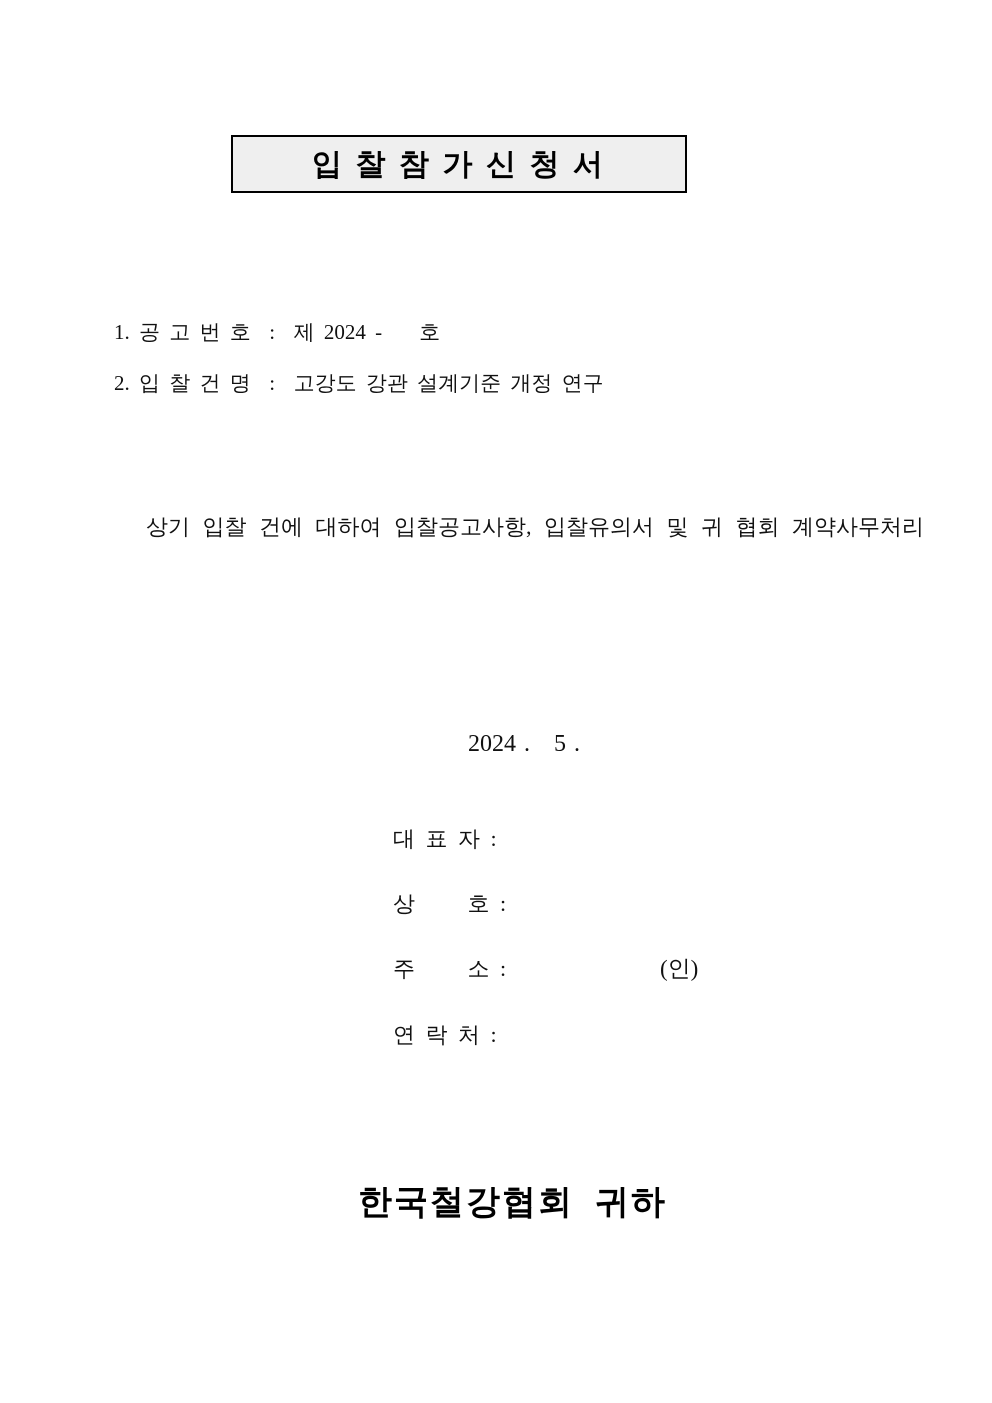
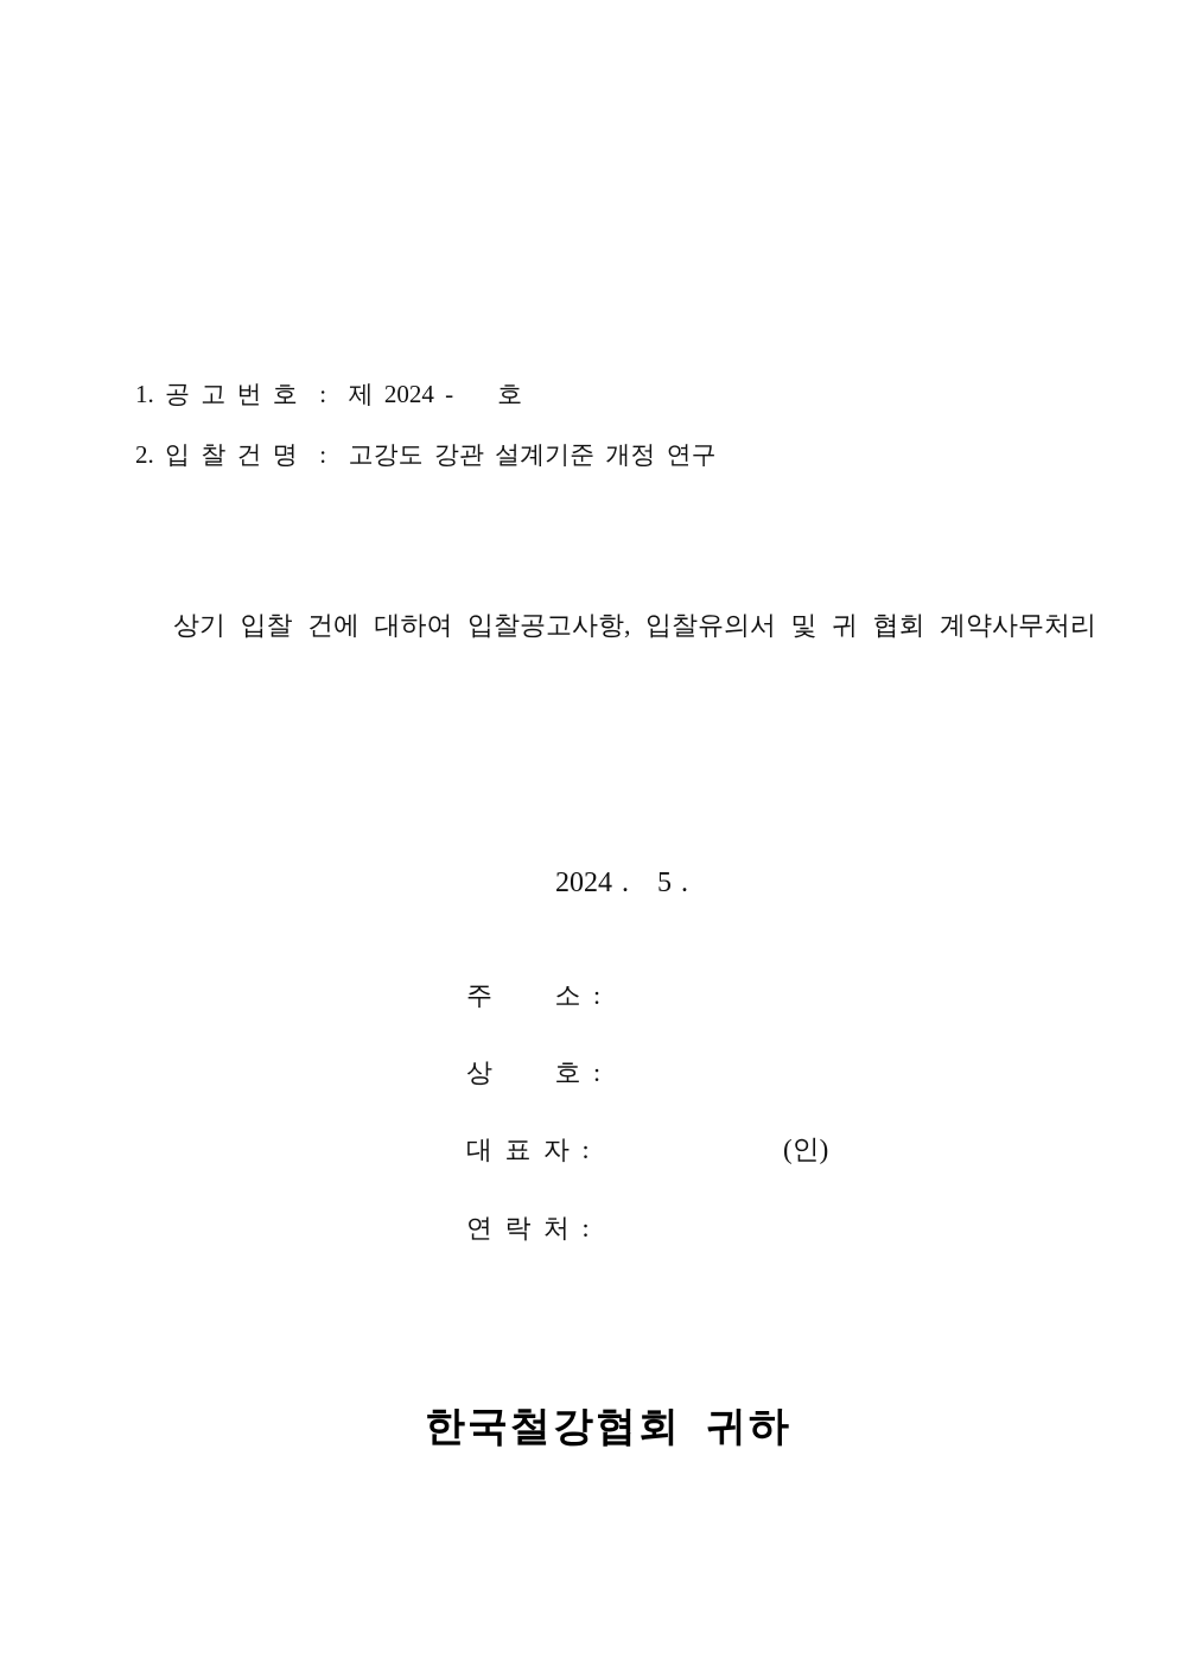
- 입 찰 참 가 신 청 서
  1. 공 고 번 호 : 제 2024 - 호
  2. 입 찰 건 명 : 고강도 강관 설계기준 개정 연구
  상기 입찰 건에 대하여 입찰공고사항, 입찰유의서 및 귀 협회 계약사무처리
  2024 . 5 .
- 대 표 자 :
+ 주 소 :
  상 호 :
- 주 소 :
+ 대 표 자 :
  (인)
  연 락 처 :
  한국철강협회 귀하
